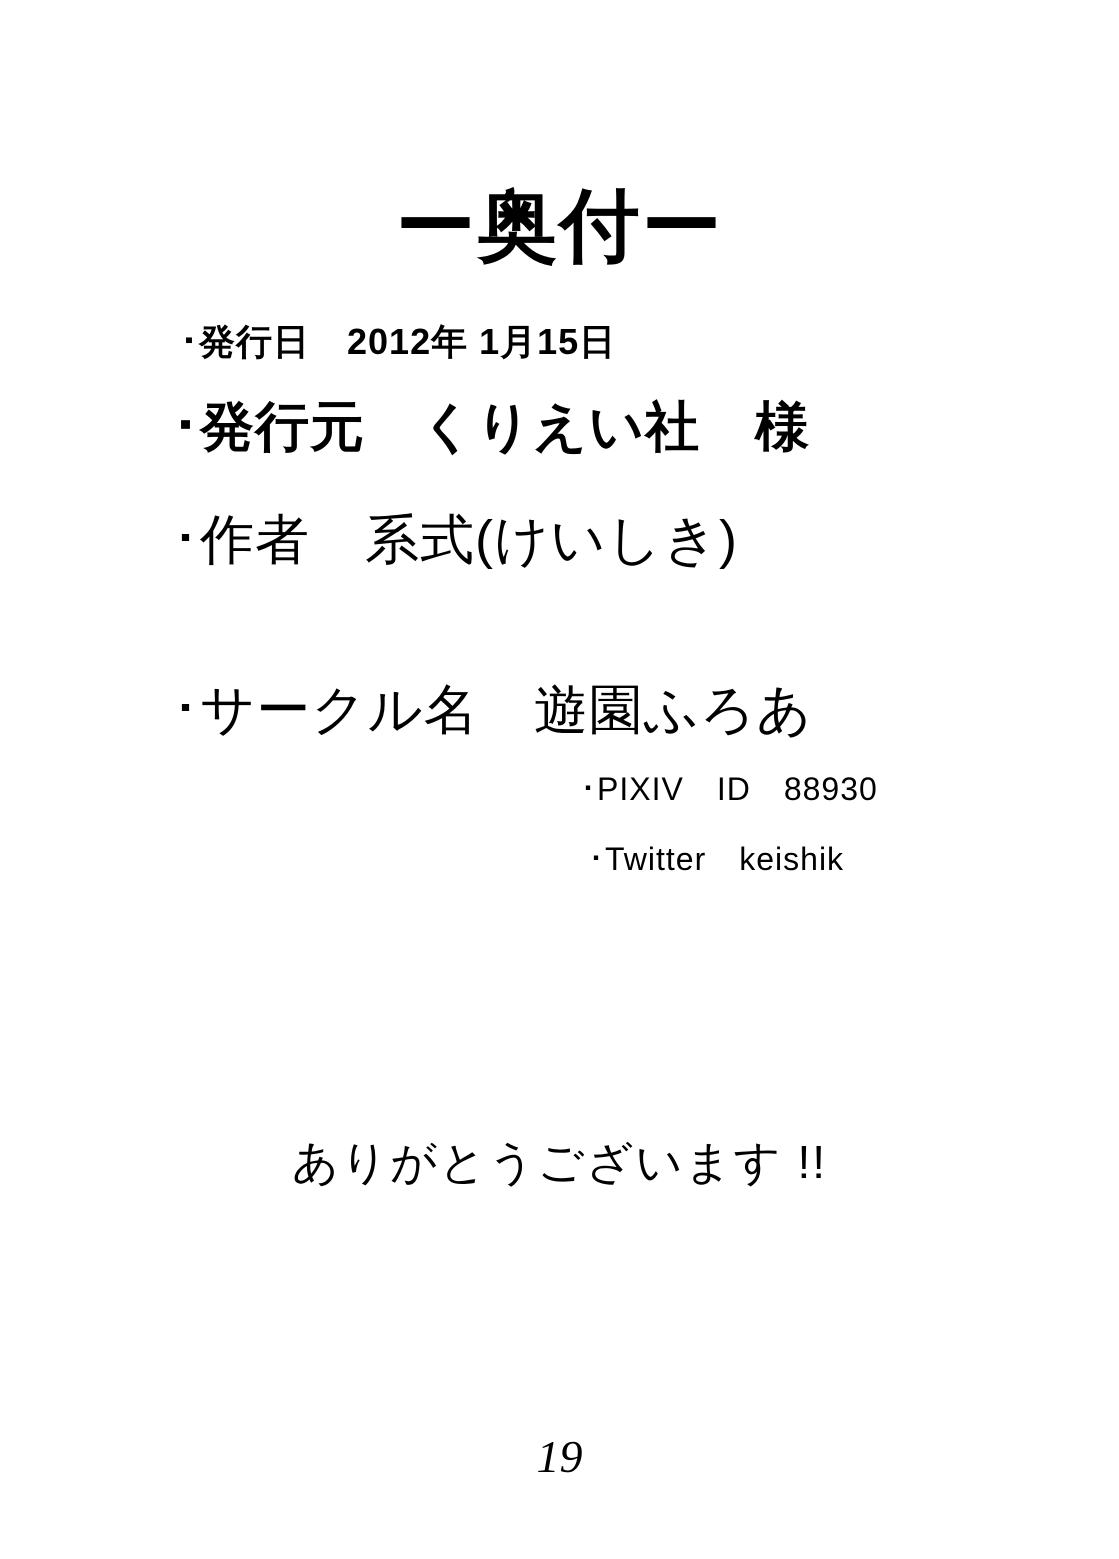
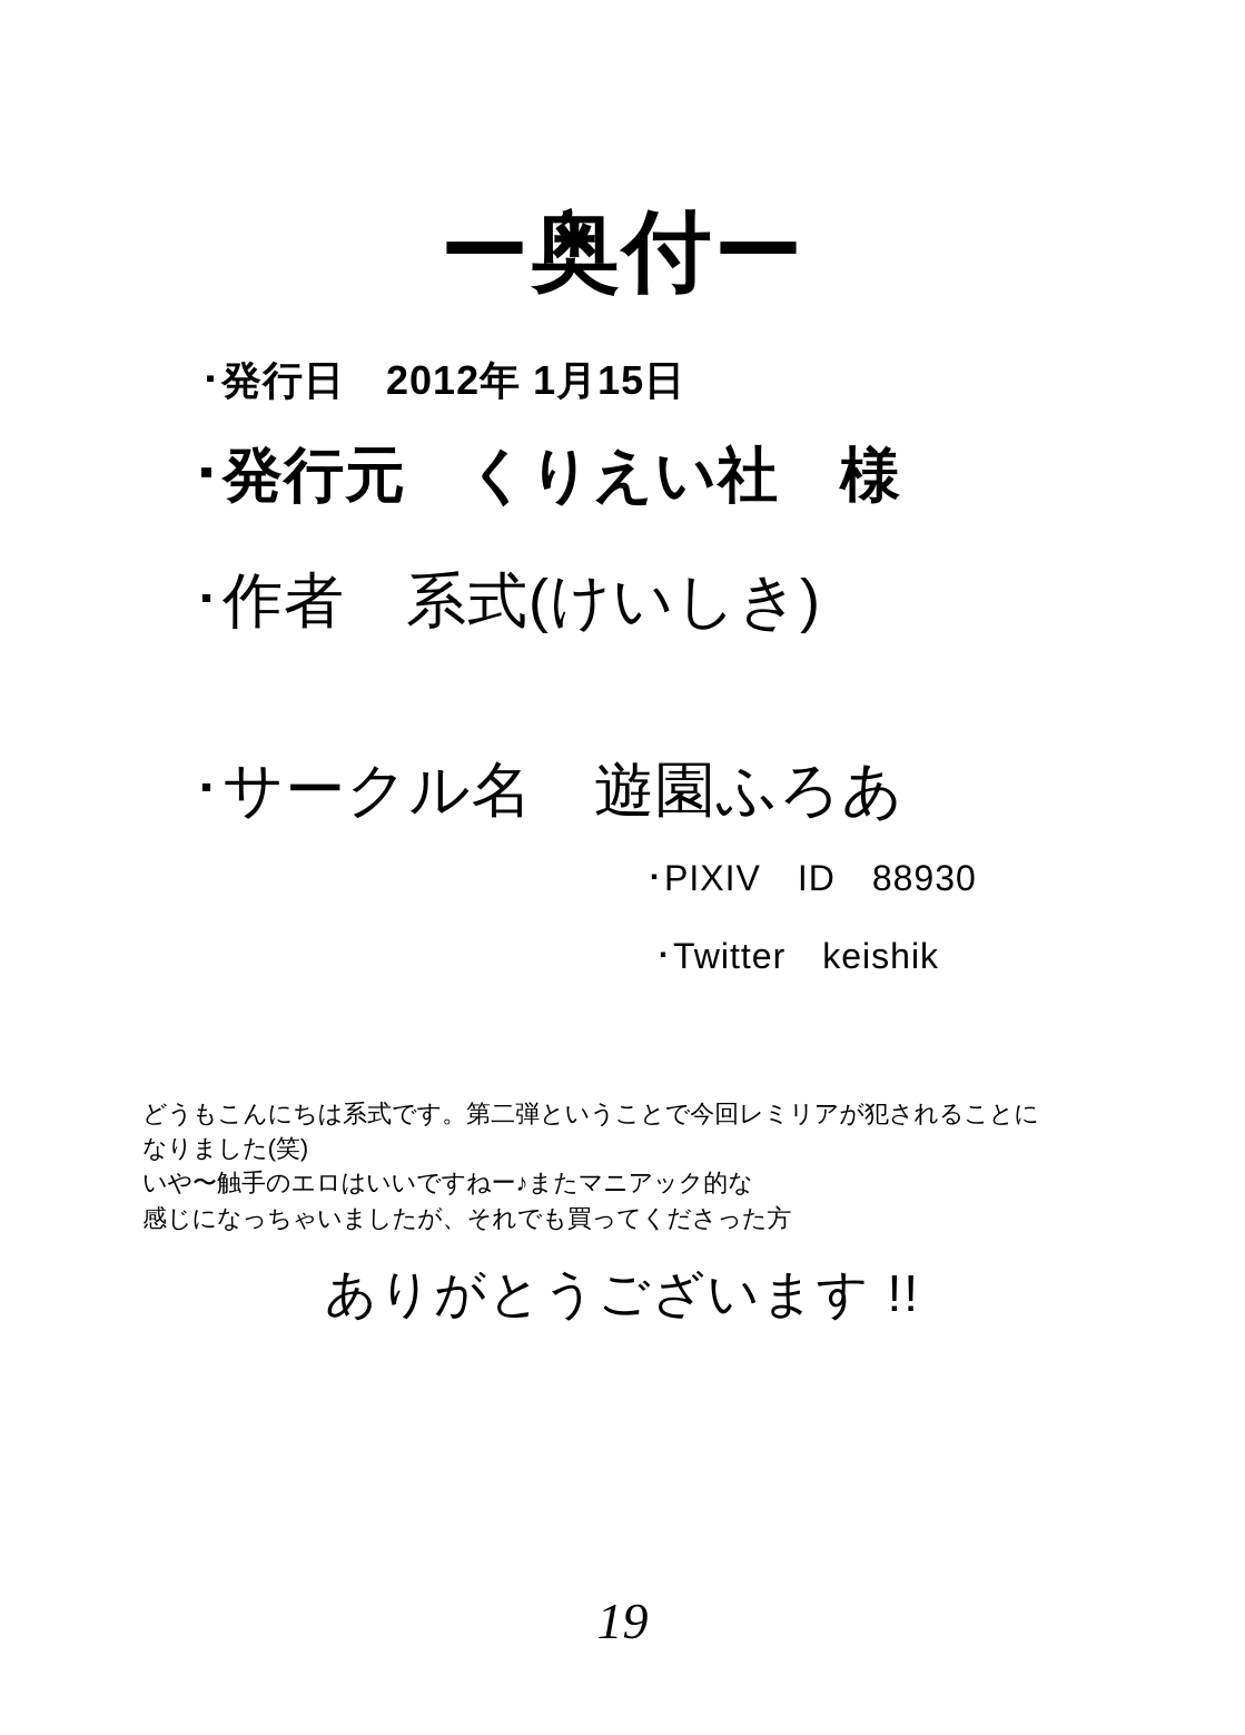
  ー奥付ー
  ･発行日 2012年 1月15日
  ･発行元 くりえい社 様
  ･作者 系式(けいしき)
  ･サークル名 遊園ふろあ
  ･PIXIV ID 88930
  ･Twitter keishik
+ どうもこんにちは系式です。第二弾ということで今回レミリアが犯されることに
+ なりました(笑)
+ いや〜触手のエロはいいですねー♪またマニアック的な
+ 感じになっちゃいましたが、それでも買ってくださった方
  ありがとうございます !!
  19
